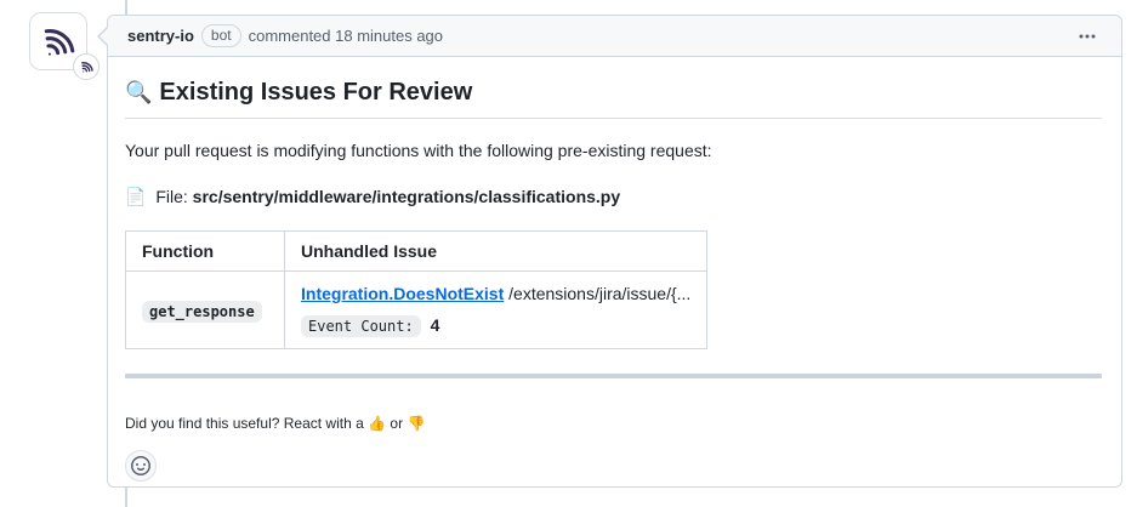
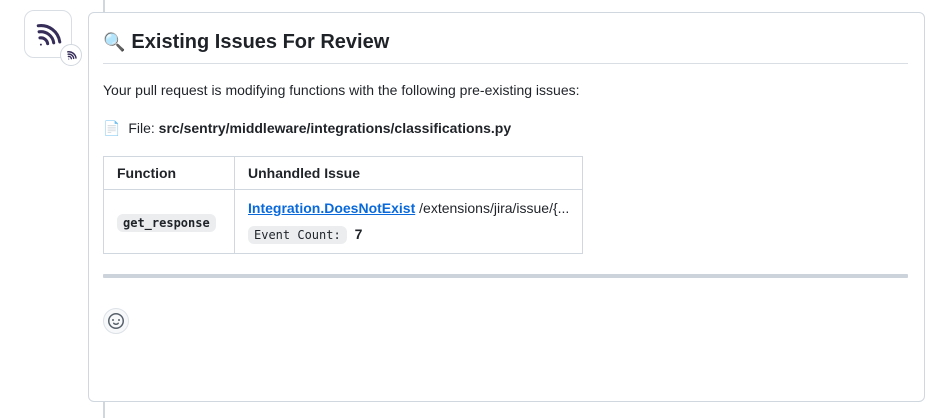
- sentry-io
- bot
- commented 18 minutes ago
  🔍
  Existing Issues For Review
- Your pull request is modifying functions with the following pre-existing request:
+ Your pull request is modifying functions with the following pre-existing issues:
  📄 File: src/sentry/middleware/integrations/classifications.py
  Function	Unhandled Issue
- get_response	Integration.DoesNotExist /extensions/jira/issue/{... Event Count: 4
+ get_response	Integration.DoesNotExist /extensions/jira/issue/{... Event Count: 7
- Did you find this useful? React with a 👍 or 👎
